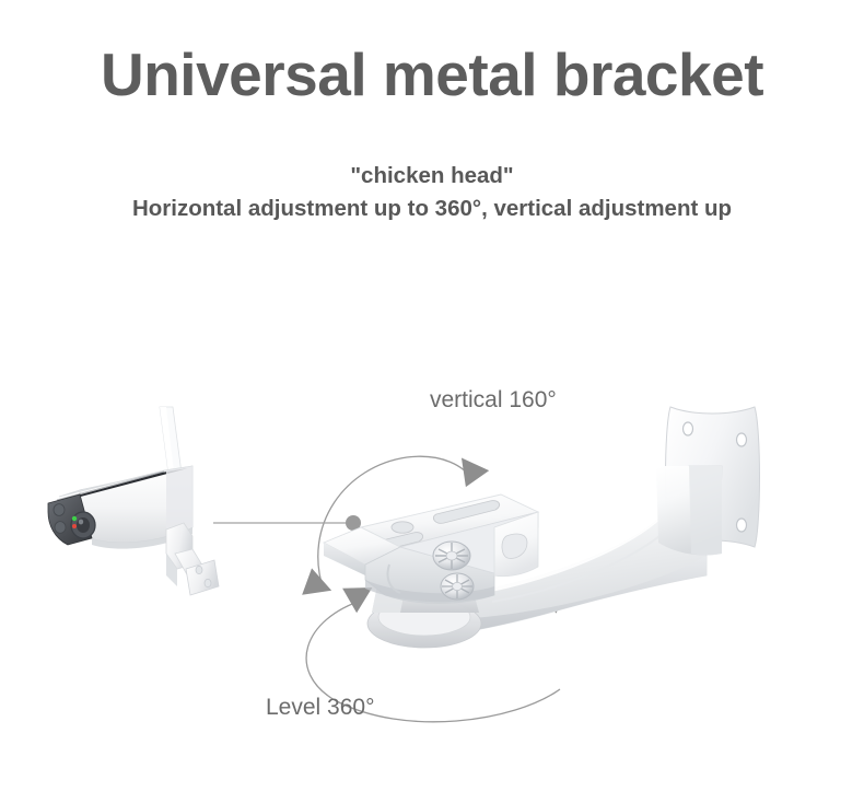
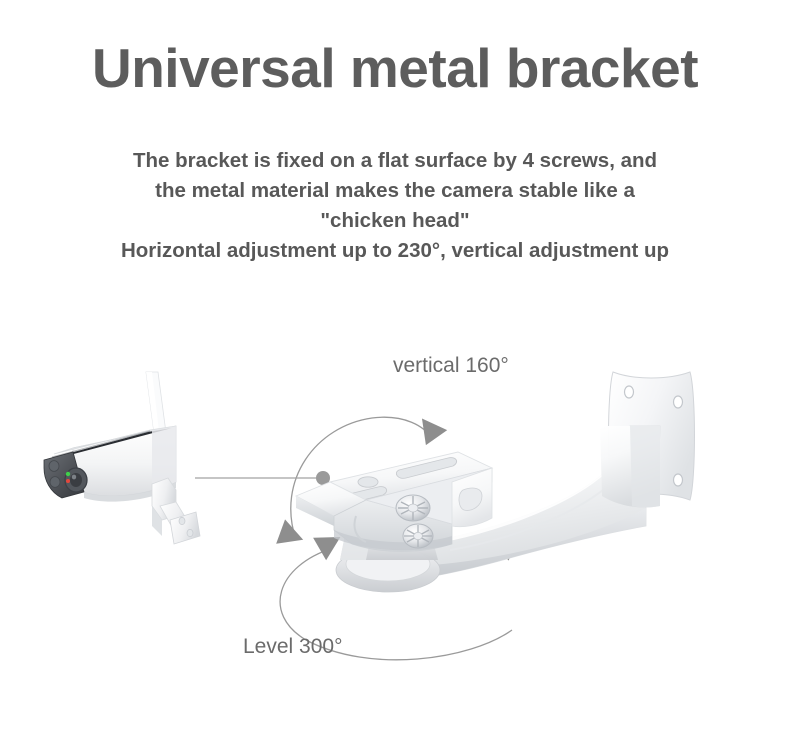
  Universal metal bracket
+ The bracket is fixed on a flat surface by 4 screws, and
+ the metal material makes the camera stable like a
  "chicken head"
- Horizontal adjustment up to 360°, vertical adjustment up
+ Horizontal adjustment up to 230°, vertical adjustment up
  vertical 160°
- Level 360°
+ Level 300°
